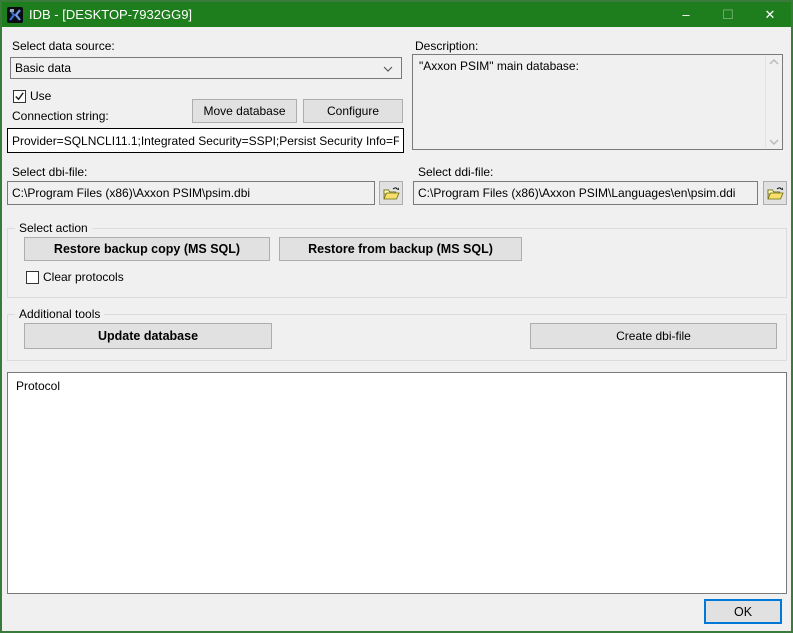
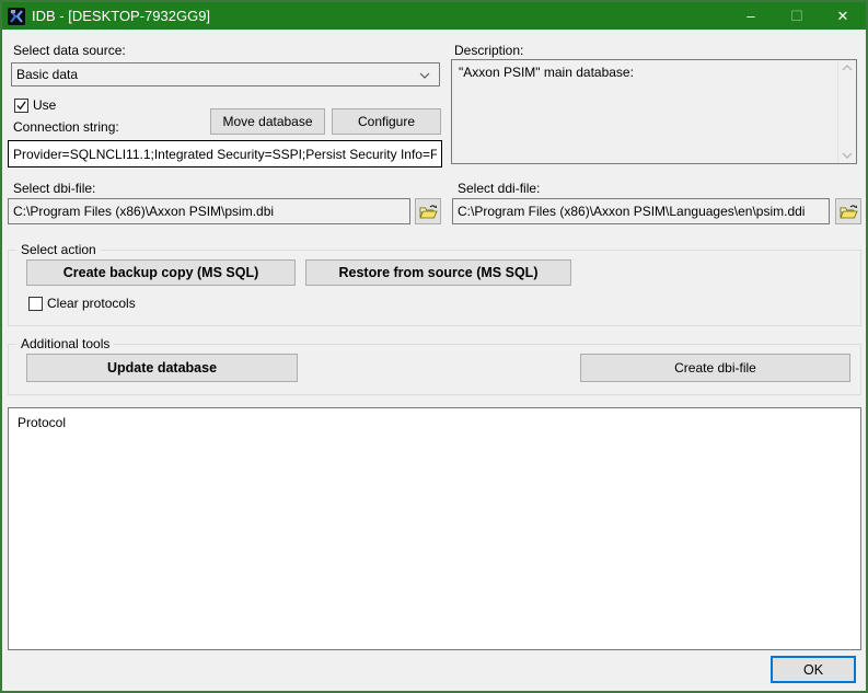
  IDB - [DESKTOP-7932GG9]
  –
  ☐
  ✕
  Select data source:
  Basic data
  Use
  Move database
  Configure
  Connection string:
  Provider=SQLNCLI11.1;Integrated Security=SSPI;Persist Security Info=F
  Description:
  "Axxon PSIM" main database:
  Select dbi-file:
  C:\Program Files (x86)\Axxon PSIM\psim.dbi
  Select ddi-file:
  C:\Program Files (x86)\Axxon PSIM\Languages\en\psim.ddi
  Select action
- Restore backup copy (MS SQL)
+ Create backup copy (MS SQL)
- Restore from backup (MS SQL)
+ Restore from source (MS SQL)
  Clear protocols
  Additional tools
  Update database
  Create dbi-file
  Protocol
  OK
